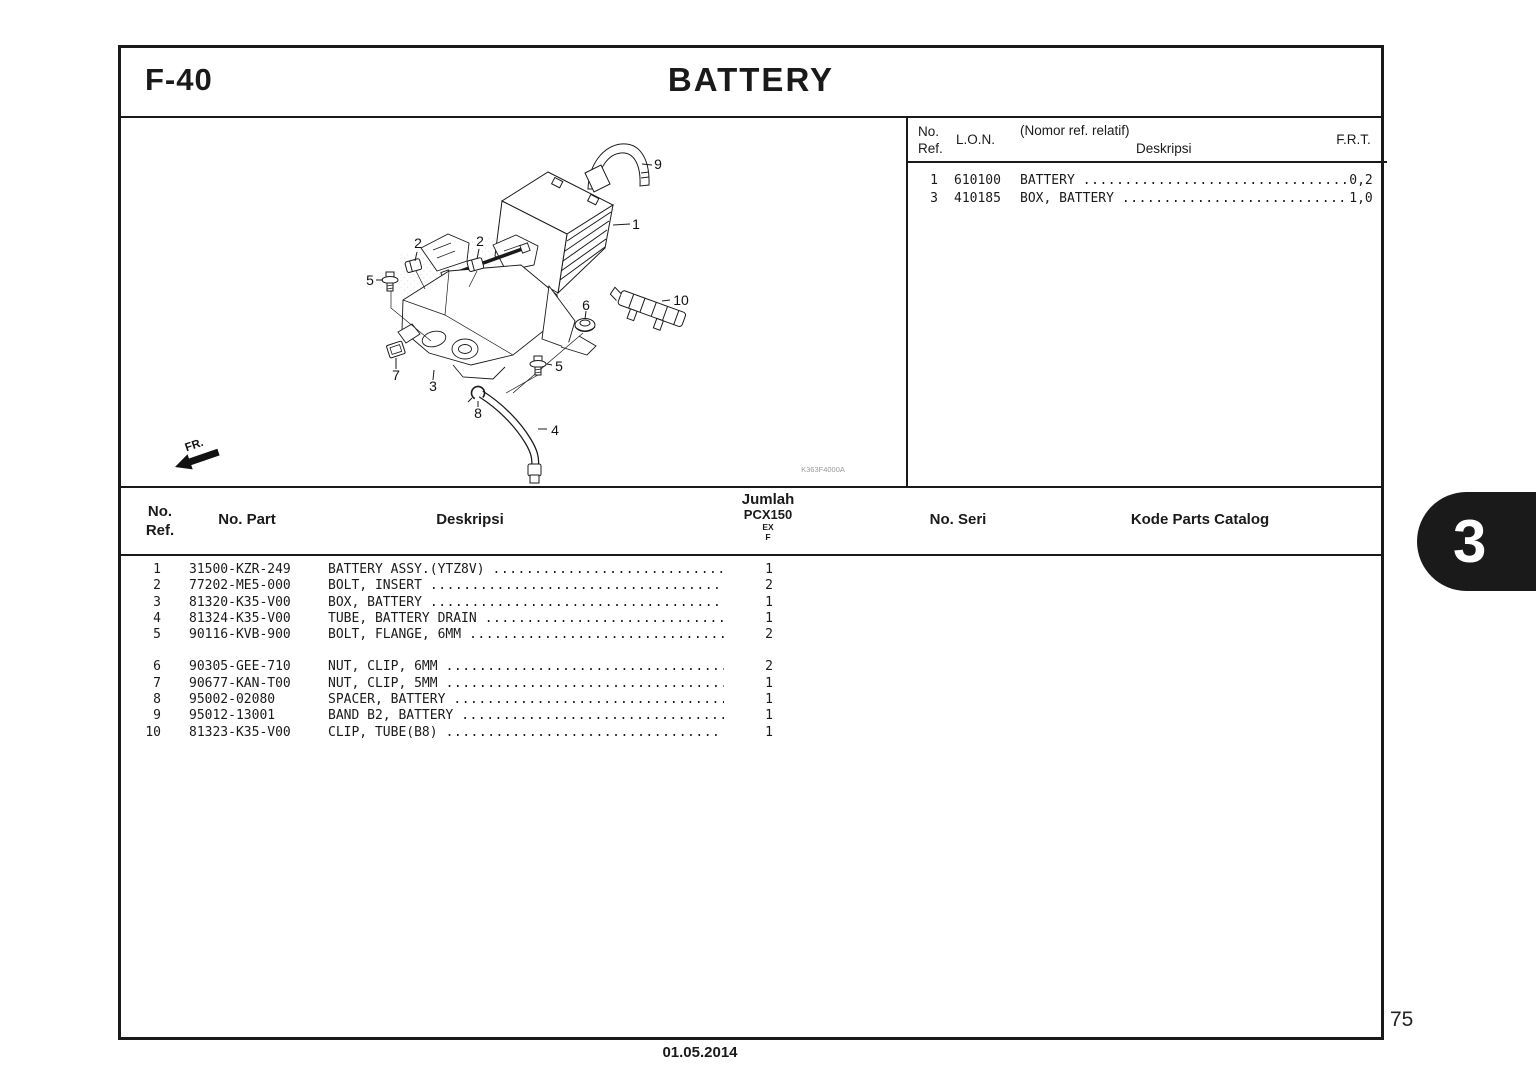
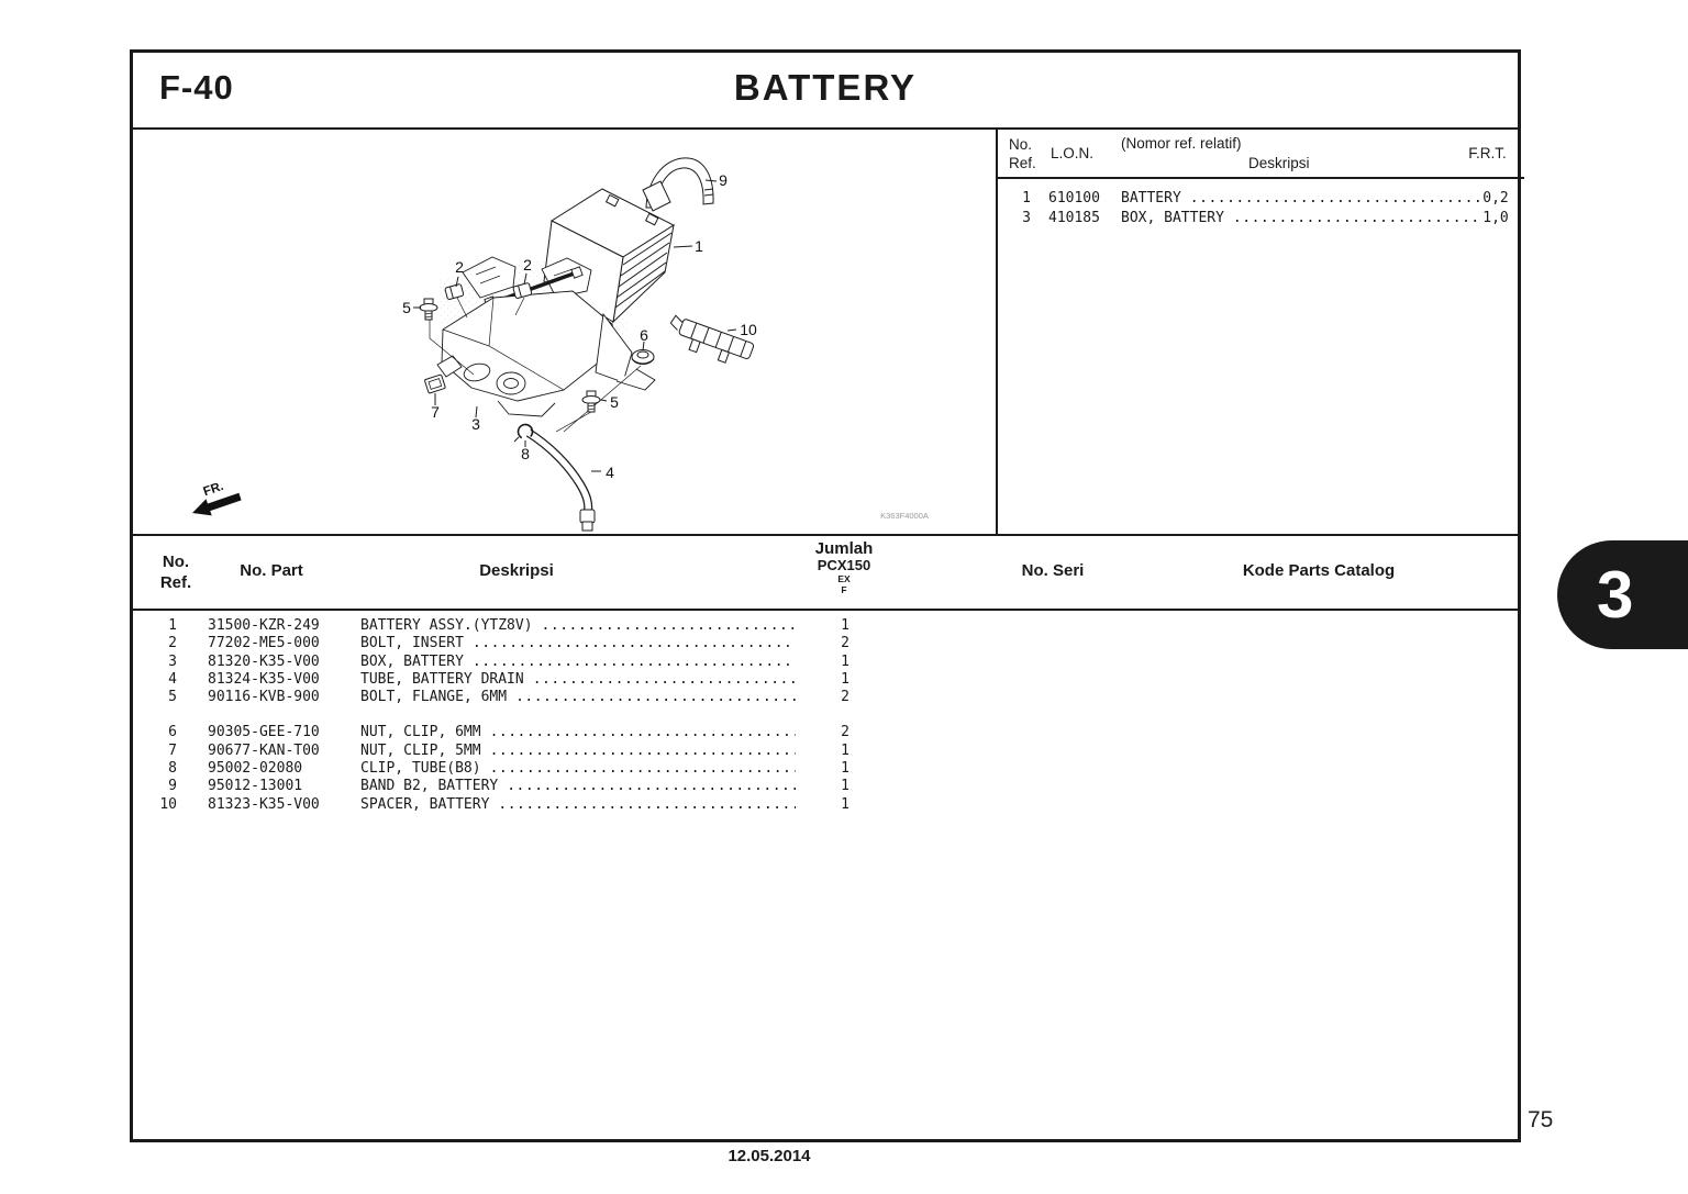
  F-40
  BATTERY
  9
  1
  2
  2
  5
  6
  10
  7
  3
  5
  8
  4
  K363F4000A
  No.
  Ref.
  L.O.N.
  (Nomor ref. relatif)
  Deskripsi
  F.R.T.
  1
  610100
  BATTERY
  ................................
  0,2
  3
  410185
  BOX, BATTERY
  ...........................
  1,0
  No.
  Ref.
  No. Part
  Deskripsi
  Jumlah
  PCX150
  EX
  F
  No. Seri
  Kode Parts Catalog
  1
  31500-KZR-249
  BATTERY ASSY.(YTZ8V) ............................
  1
  2
  77202-ME5-000
  BOLT, INSERT ...................................
  2
  3
  81320-K35-V00
  BOX, BATTERY ...................................
  1
  4
  81324-K35-V00
  TUBE, BATTERY DRAIN .............................
  1
  5
  90116-KVB-900
  BOLT, FLANGE, 6MM ...............................
  2
  6
  90305-GEE-710
  NUT, CLIP, 6MM .................................
  2
  7
  90677-KAN-T00
  NUT, CLIP, 5MM .................................
  1
  8
  95002-02080
- SPACER, BATTERY ................................
+ CLIP, TUBE(B8) .................................
  1
  9
  95012-13001
  BAND B2, BATTERY ................................
  1
  10
  81323-K35-V00
- CLIP, TUBE(B8) .................................
+ SPACER, BATTERY ................................
  1
  3
  75
- 01.05.2014
+ 12.05.2014
